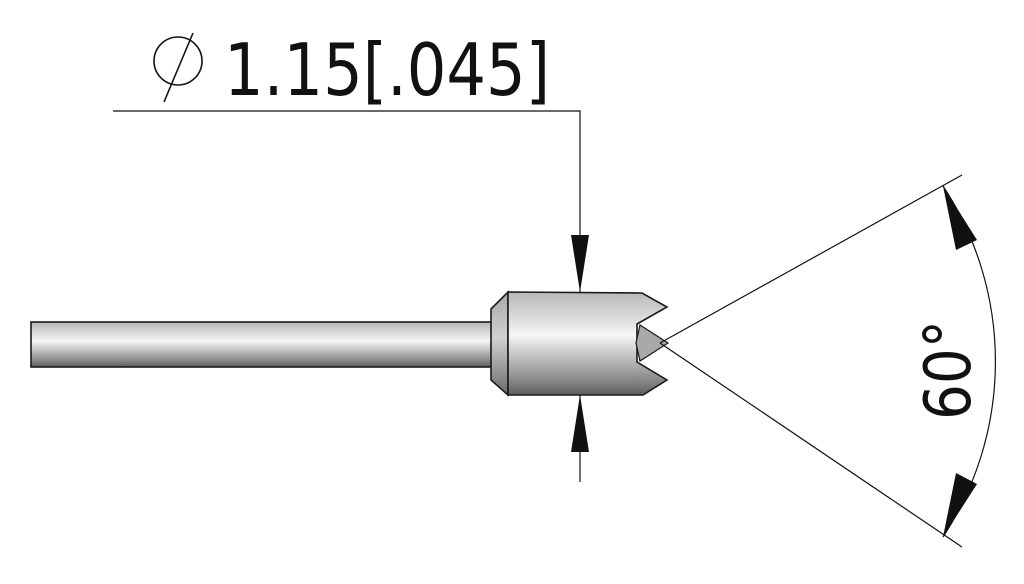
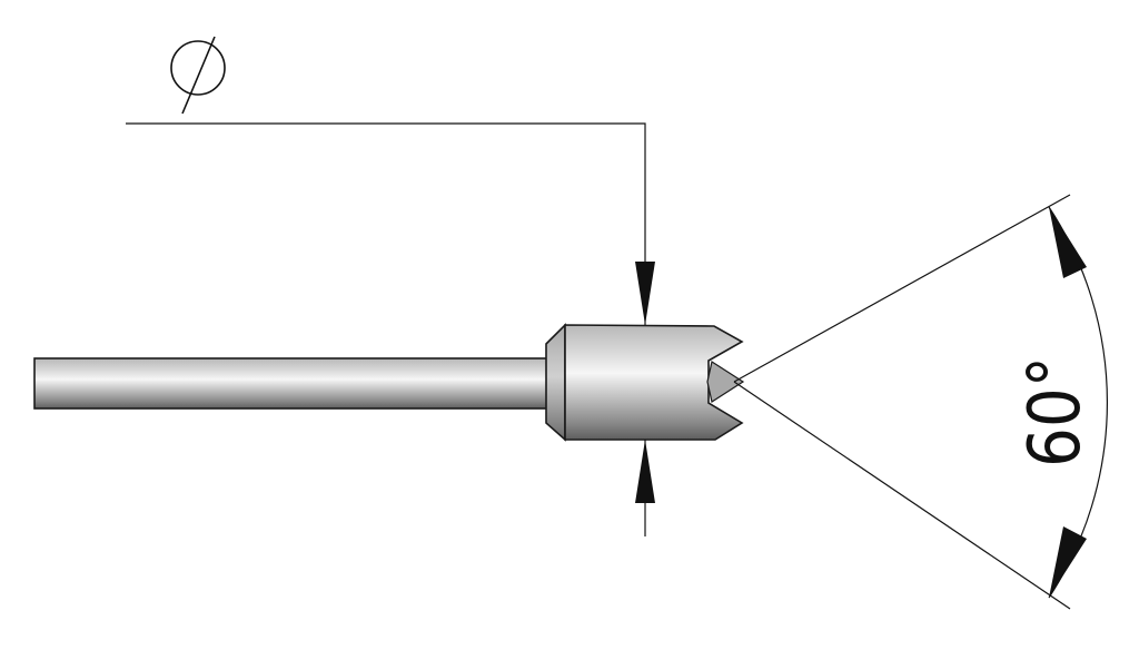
- 1.15[.045]
